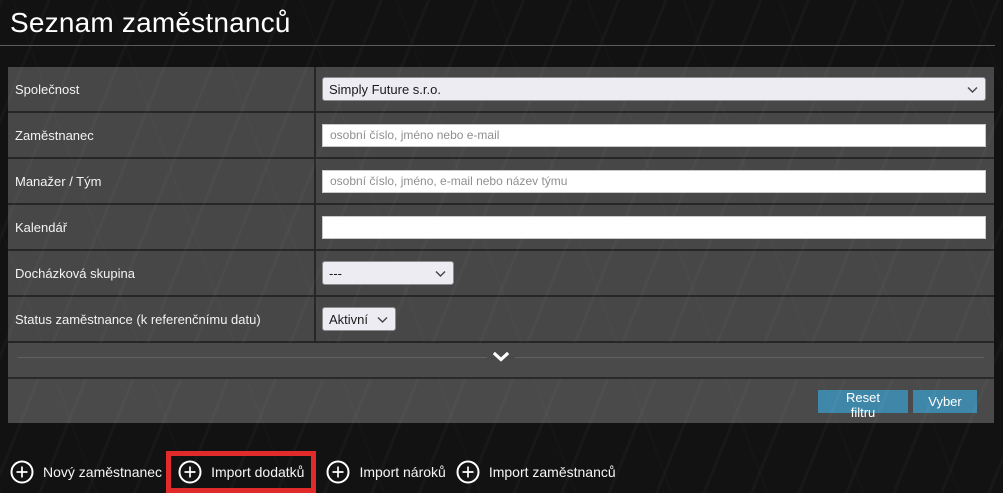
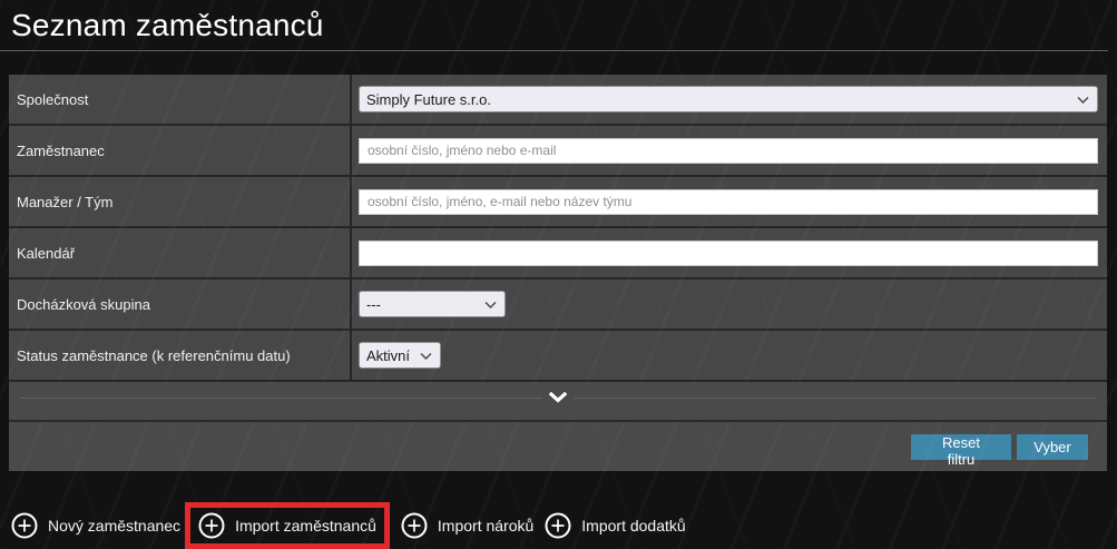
  Seznam zaměstnanců
  Simply Future s.r.o.
  ---
  Aktivní
  Nový zaměstnanec
- Import dodatků
+ Import zaměstnanců
  Import nároků
- Import zaměstnanců
+ Import dodatků
